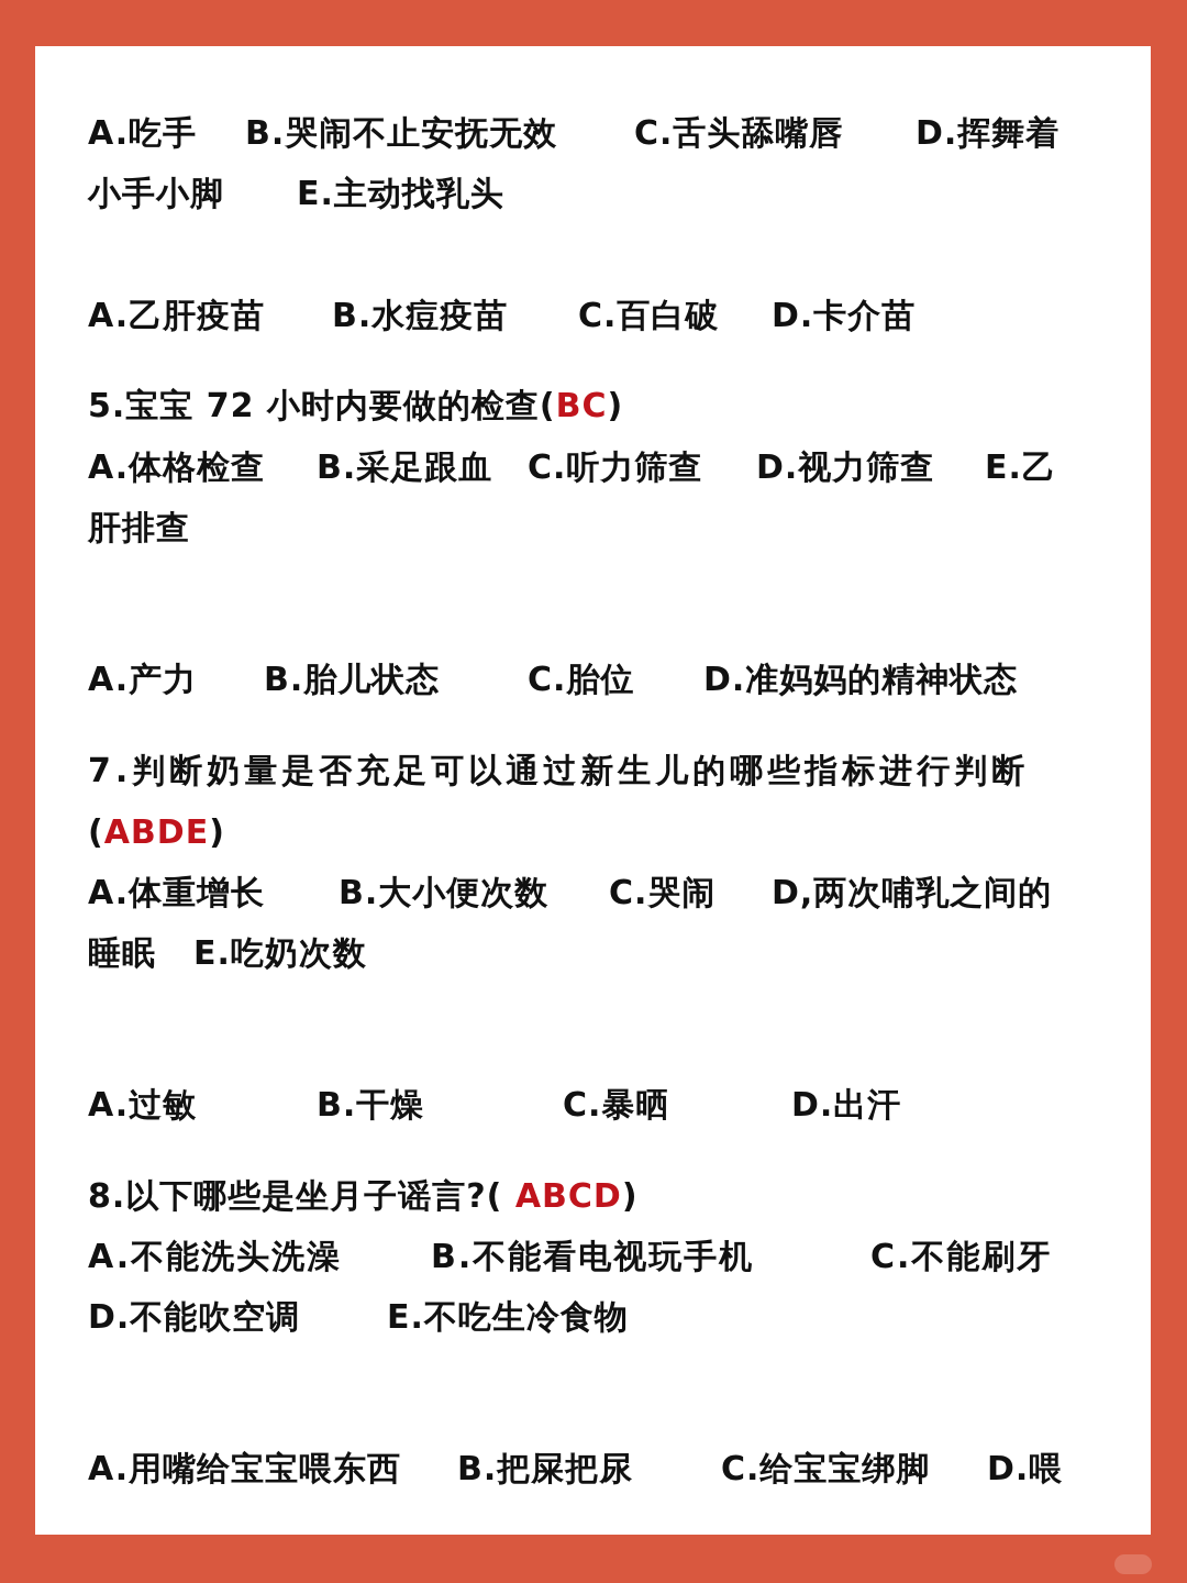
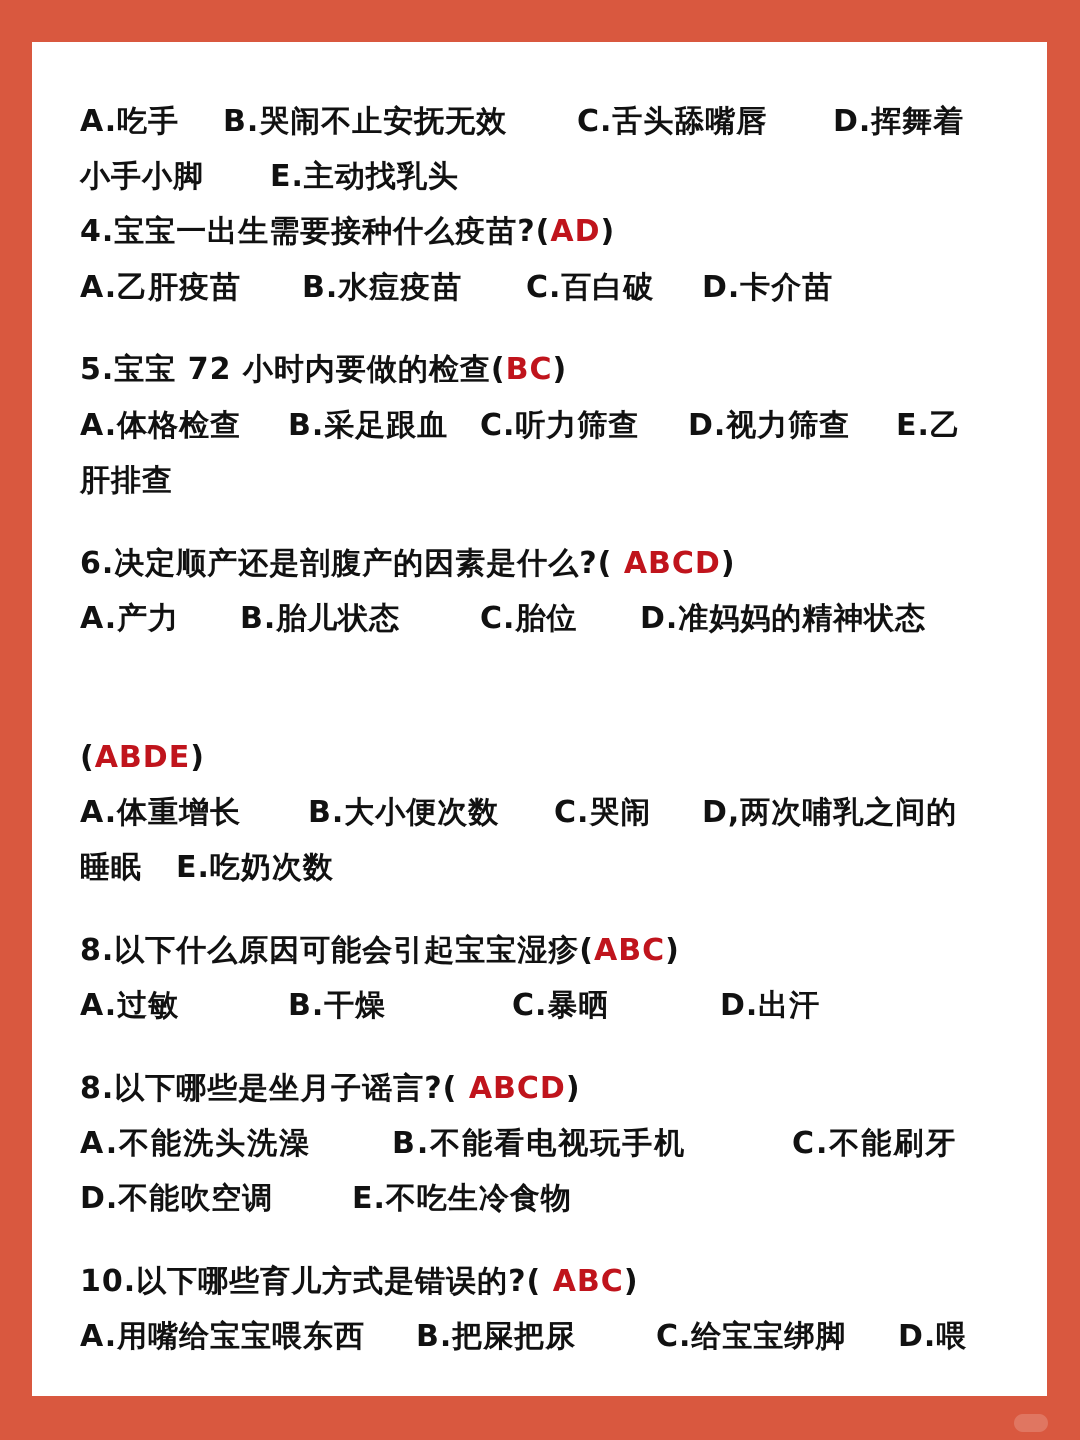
  A.吃手
  B.哭闹不止安抚无效
  C.舌头舔嘴唇
  D.挥舞着
  小手小脚
  E.主动找乳头
+ 4.宝宝一出生需要接种什么疫苗?(AD)
  A.乙肝疫苗
  B.水痘疫苗
  C.百白破
  D.卡介苗
  5.宝宝 72 小时内要做的检查(BC)
  A.体格检查
  B.采足跟血
  C.听力筛查
  D.视力筛查
  E.乙
  肝排查
+ 6.决定顺产还是剖腹产的因素是什么?( ABCD)
  A.产力
  B.胎儿状态
  C.胎位
  D.准妈妈的精神状态
- 7.判断奶量是否充足可以通过新生儿的哪些指标进行判断
  (ABDE)
  A.体重增长
  B.大小便次数
  C.哭闹
  D,两次哺乳之间的
  睡眠
  E.吃奶次数
+ 8.以下什么原因可能会引起宝宝湿疹(ABC)
  A.过敏
  B.干燥
  C.暴晒
  D.出汗
  8.以下哪些是坐月子谣言?( ABCD)
  A.不能洗头洗澡
  B.不能看电视玩手机
  C.不能刷牙
  D.不能吹空调
  E.不吃生冷食物
+ 10.以下哪些育儿方式是错误的?( ABC)
  A.用嘴给宝宝喂东西
  B.把屎把尿
  C.给宝宝绑脚
  D.喂
